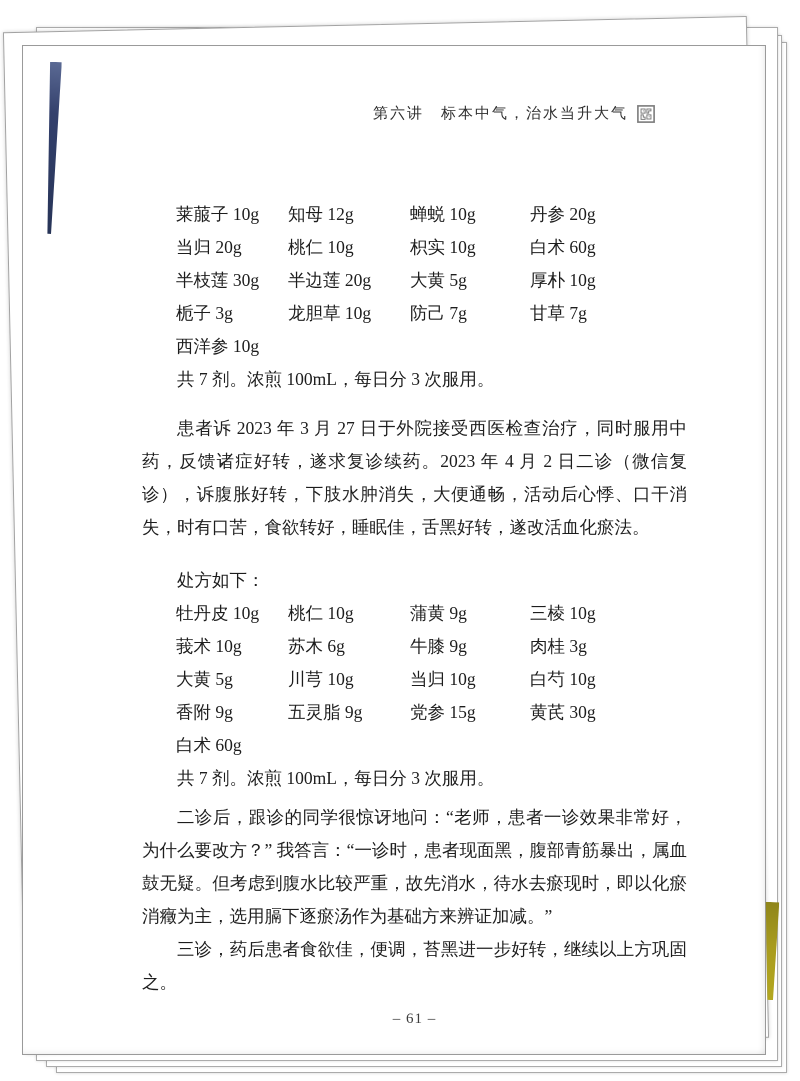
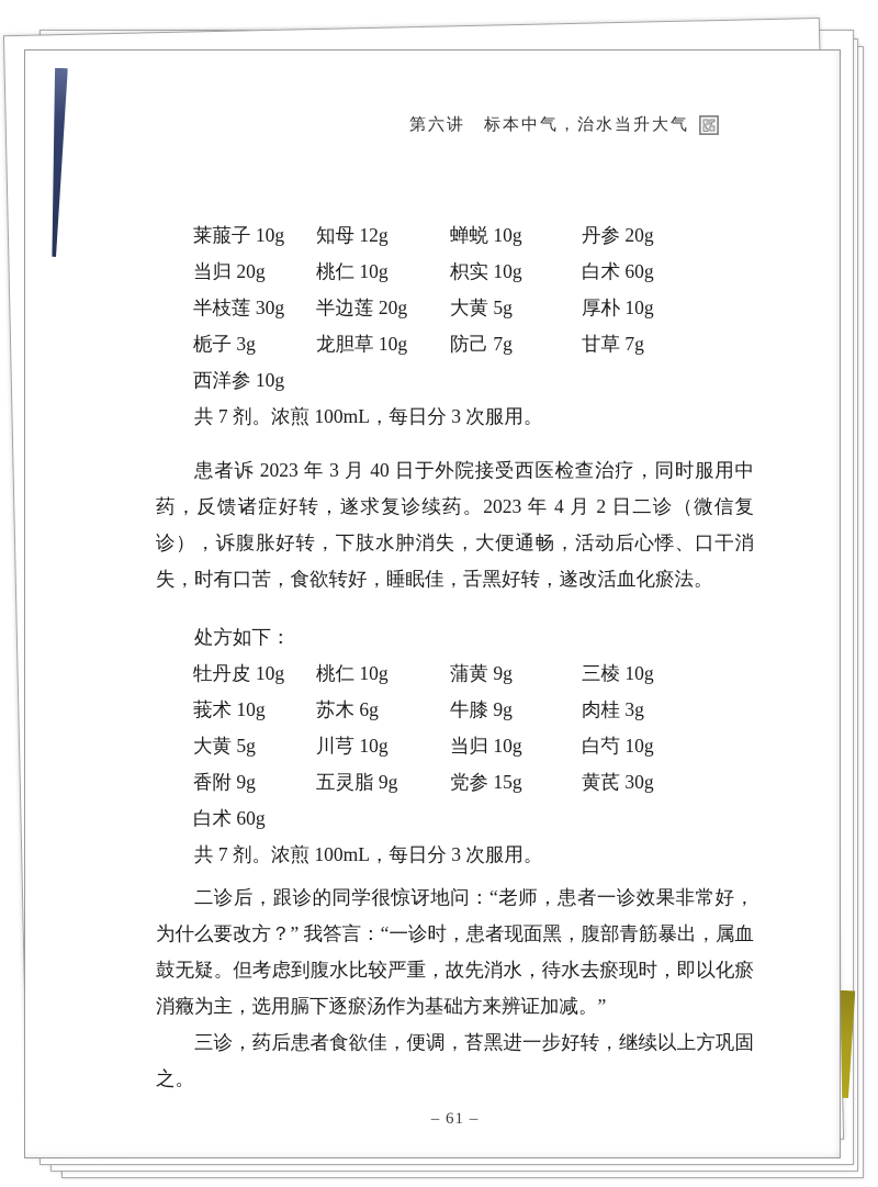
  第六讲 标本中气，治水当升大气
  莱菔子 10g
  知母 12g
  蝉蜕 10g
  丹参 20g
  当归 20g
  桃仁 10g
  枳实 10g
  白术 60g
  半枝莲 30g
  半边莲 20g
  大黄 5g
  厚朴 10g
  栀子 3g
  龙胆草 10g
  防己 7g
  甘草 7g
  西洋参 10g
  共 7 剂。浓煎 100mL，每日分 3 次服用。
- 患者诉 2023 年 3 月 27 日于外院接受西医检查治疗，同时服用中药，反馈诸症好转，遂求复诊续药。2023 年 4 月 2 日二诊（微信复诊），诉腹胀好转，下肢水肿消失，大便通畅，活动后心悸、口干消失，时有口苦，食欲转好，睡眠佳，舌黑好转，遂改活血化瘀法。
+ 患者诉 2023 年 3 月 40 日于外院接受西医检查治疗，同时服用中药，反馈诸症好转，遂求复诊续药。2023 年 4 月 2 日二诊（微信复诊），诉腹胀好转，下肢水肿消失，大便通畅，活动后心悸、口干消失，时有口苦，食欲转好，睡眠佳，舌黑好转，遂改活血化瘀法。
  处方如下：
  牡丹皮 10g
  桃仁 10g
  蒲黄 9g
  三棱 10g
  莪术 10g
  苏木 6g
  牛膝 9g
  肉桂 3g
  大黄 5g
  川芎 10g
  当归 10g
  白芍 10g
  香附 9g
  五灵脂 9g
  党参 15g
  黄芪 30g
  白术 60g
  共 7 剂。浓煎 100mL，每日分 3 次服用。
  二诊后，跟诊的同学很惊讶地问：“老师，患者一诊效果非常好，为什么要改方？” 我答言：“一诊时，患者现面黑，腹部青筋暴出，属血鼓无疑。但考虑到腹水比较严重，故先消水，待水去瘀现时，即以化瘀消癥为主，选用膈下逐瘀汤作为基础方来辨证加减。”
  三诊，药后患者食欲佳，便调，苔黑进一步好转，继续以上方巩固之。
  – 61 –
